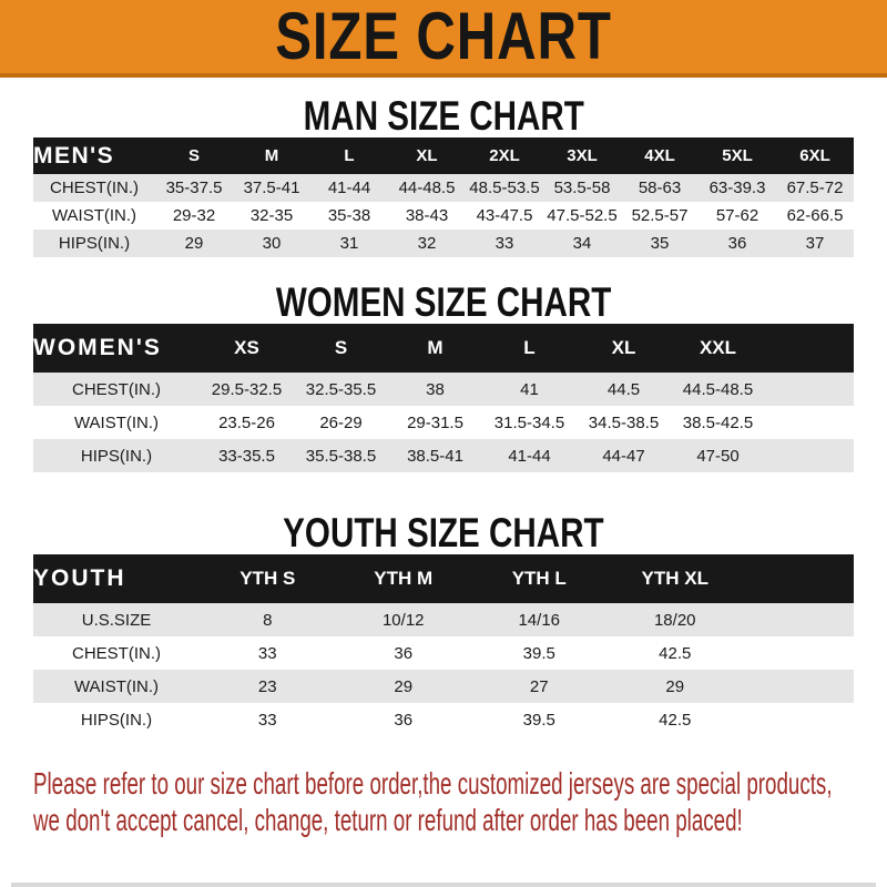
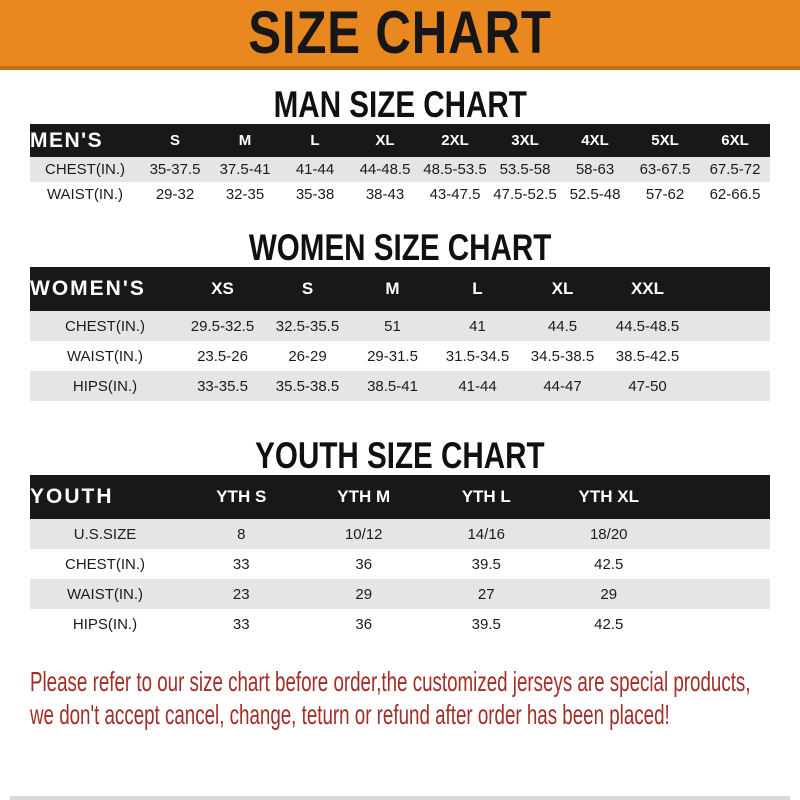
  SIZE CHART
  MAN SIZE CHART
  MEN'S	S	M	L	XL	2XL	3XL	4XL	5XL	6XL
- CHEST(IN.)	35-37.5	37.5-41	41-44	44-48.5	48.5-53.5	53.5-58	58-63	63-39.3	67.5-72
+ CHEST(IN.)	35-37.5	37.5-41	41-44	44-48.5	48.5-53.5	53.5-58	58-63	63-67.5	67.5-72
- WAIST(IN.)	29-32	32-35	35-38	38-43	43-47.5	47.5-52.5	52.5-57	57-62	62-66.5
+ WAIST(IN.)	29-32	32-35	35-38	38-43	43-47.5	47.5-52.5	52.5-48	57-62	62-66.5
- HIPS(IN.)	29	30	31	32	33	34	35	36	37
  WOMEN SIZE CHART
  WOMEN'S	XS	S	M	L	XL	XXL
- CHEST(IN.)	29.5-32.5	32.5-35.5	38	41	44.5	44.5-48.5
+ CHEST(IN.)	29.5-32.5	32.5-35.5	51	41	44.5	44.5-48.5
  WAIST(IN.)	23.5-26	26-29	29-31.5	31.5-34.5	34.5-38.5	38.5-42.5
  HIPS(IN.)	33-35.5	35.5-38.5	38.5-41	41-44	44-47	47-50
  YOUTH SIZE CHART
  YOUTH	YTH S	YTH M	YTH L	YTH XL
  U.S.SIZE	8	10/12	14/16	18/20
  CHEST(IN.)	33	36	39.5	42.5
  WAIST(IN.)	23	29	27	29
  HIPS(IN.)	33	36	39.5	42.5
  Please refer to our size chart before order,the customized jerseys are special products,
  we don't accept cancel, change, teturn or refund after order has been placed!
